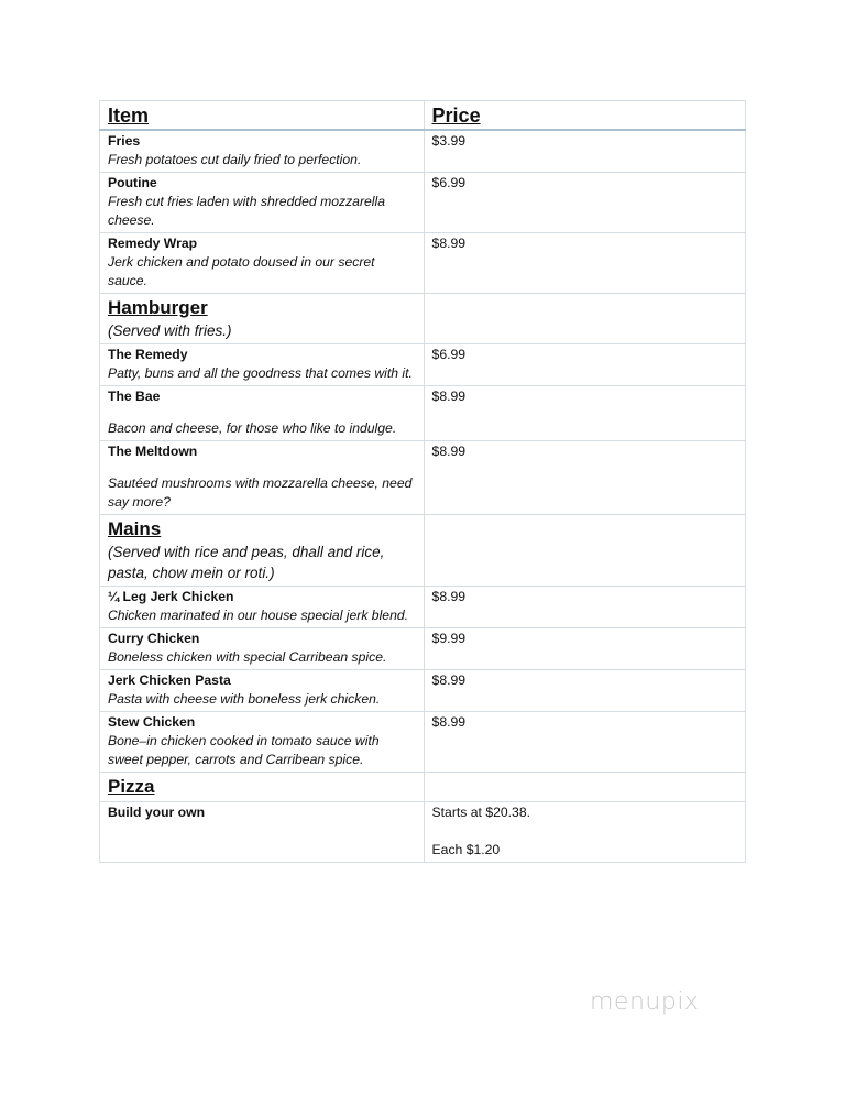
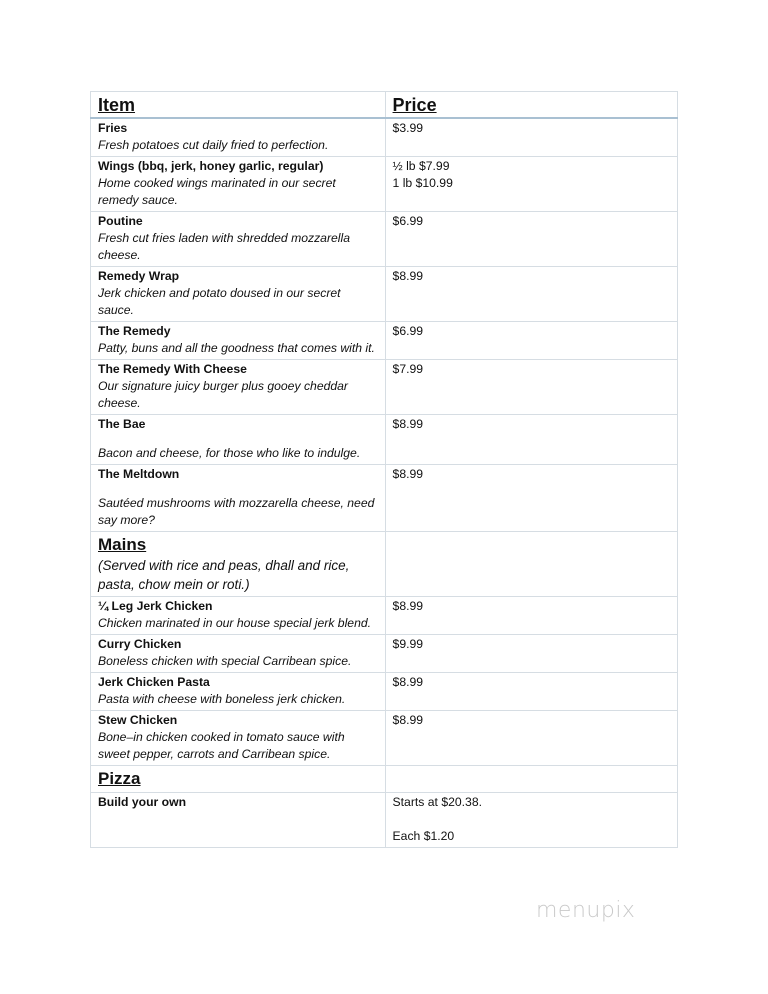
  Item	Price
  FriesFresh potatoes cut daily fried to perfection.	$3.99
+ Wings (bbq, jerk, honey garlic, regular)Home cooked wings marinated in our secret remedy sauce.	½ lb $7.991 lb $10.99
  PoutineFresh cut fries laden with shredded mozzarella cheese.	$6.99
  Remedy WrapJerk chicken and potato doused in our secret sauce.	$8.99
- Hamburger(Served with fries.)
  The RemedyPatty, buns and all the goodness that comes with it.	$6.99
+ The Remedy With CheeseOur signature juicy burger plus gooey cheddar cheese.	$7.99
  The BaeBacon and cheese, for those who like to indulge.	$8.99
  The MeltdownSautéed mushrooms with mozzarella cheese, need say more?	$8.99
  Mains(Served with rice and peas, dhall and rice, pasta, chow mein or roti.)
  ¼ Leg Jerk ChickenChicken marinated in our house special jerk blend.	$8.99
  Curry ChickenBoneless chicken with special Carribean spice.	$9.99
  Jerk Chicken PastaPasta with cheese with boneless jerk chicken.	$8.99
  Stew ChickenBone–in chicken cooked in tomato sauce with sweet pepper, carrots and Carribean spice.	$8.99
  Pizza
  Build your own	Starts at $20.38.Each $1.20
  menupix
